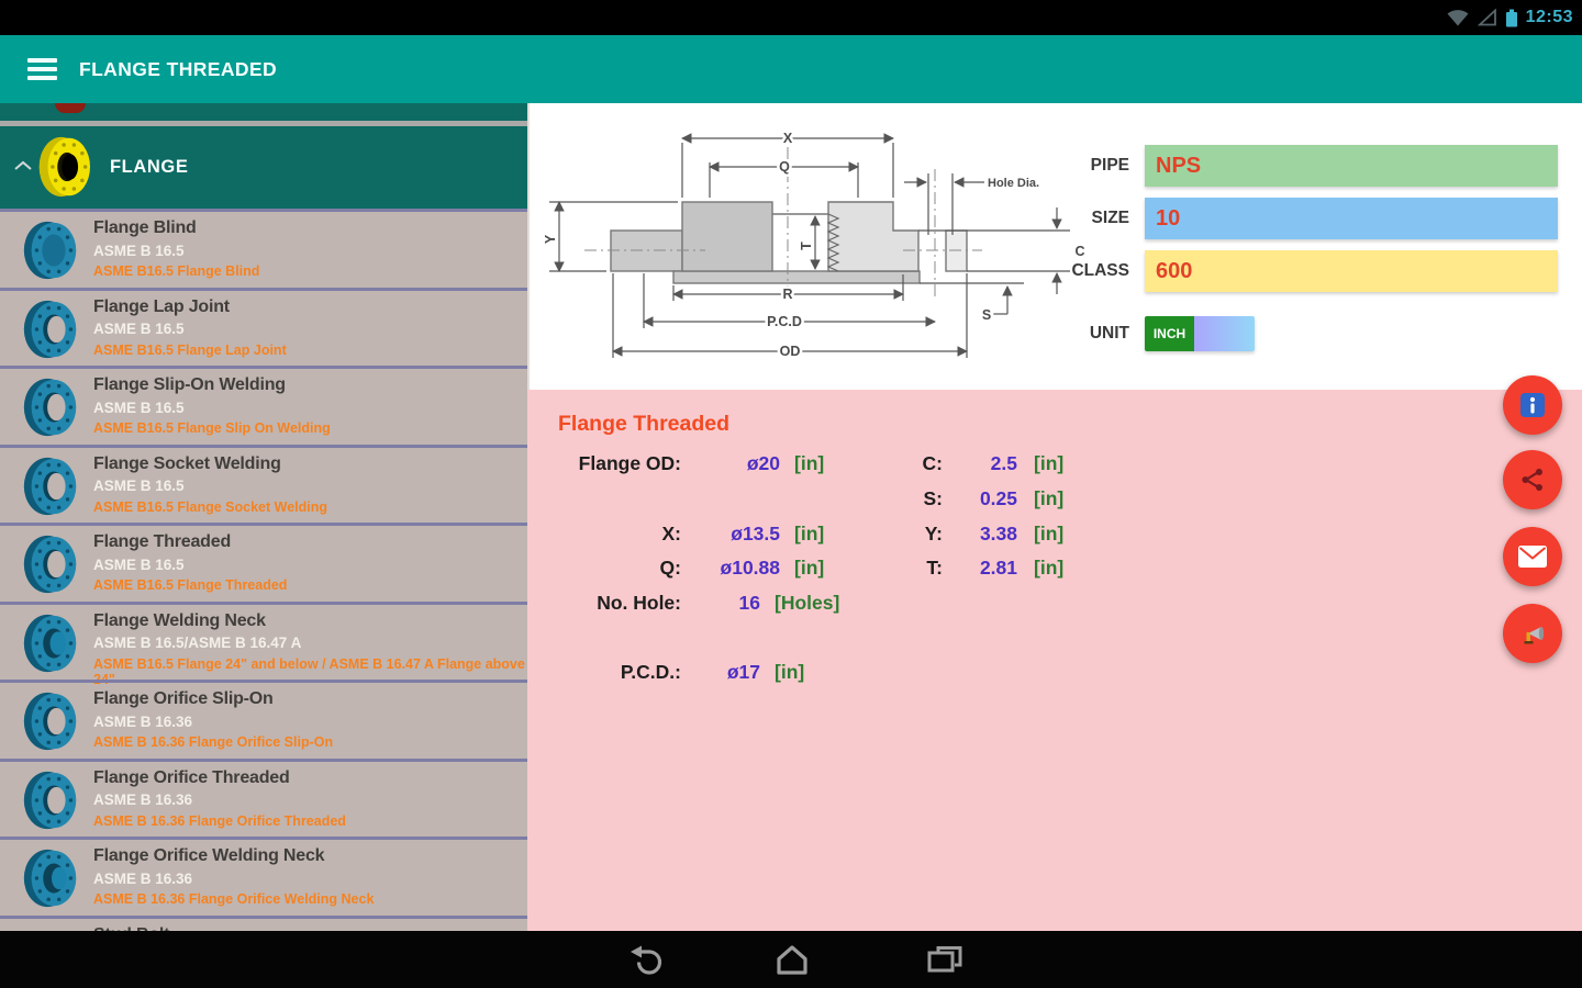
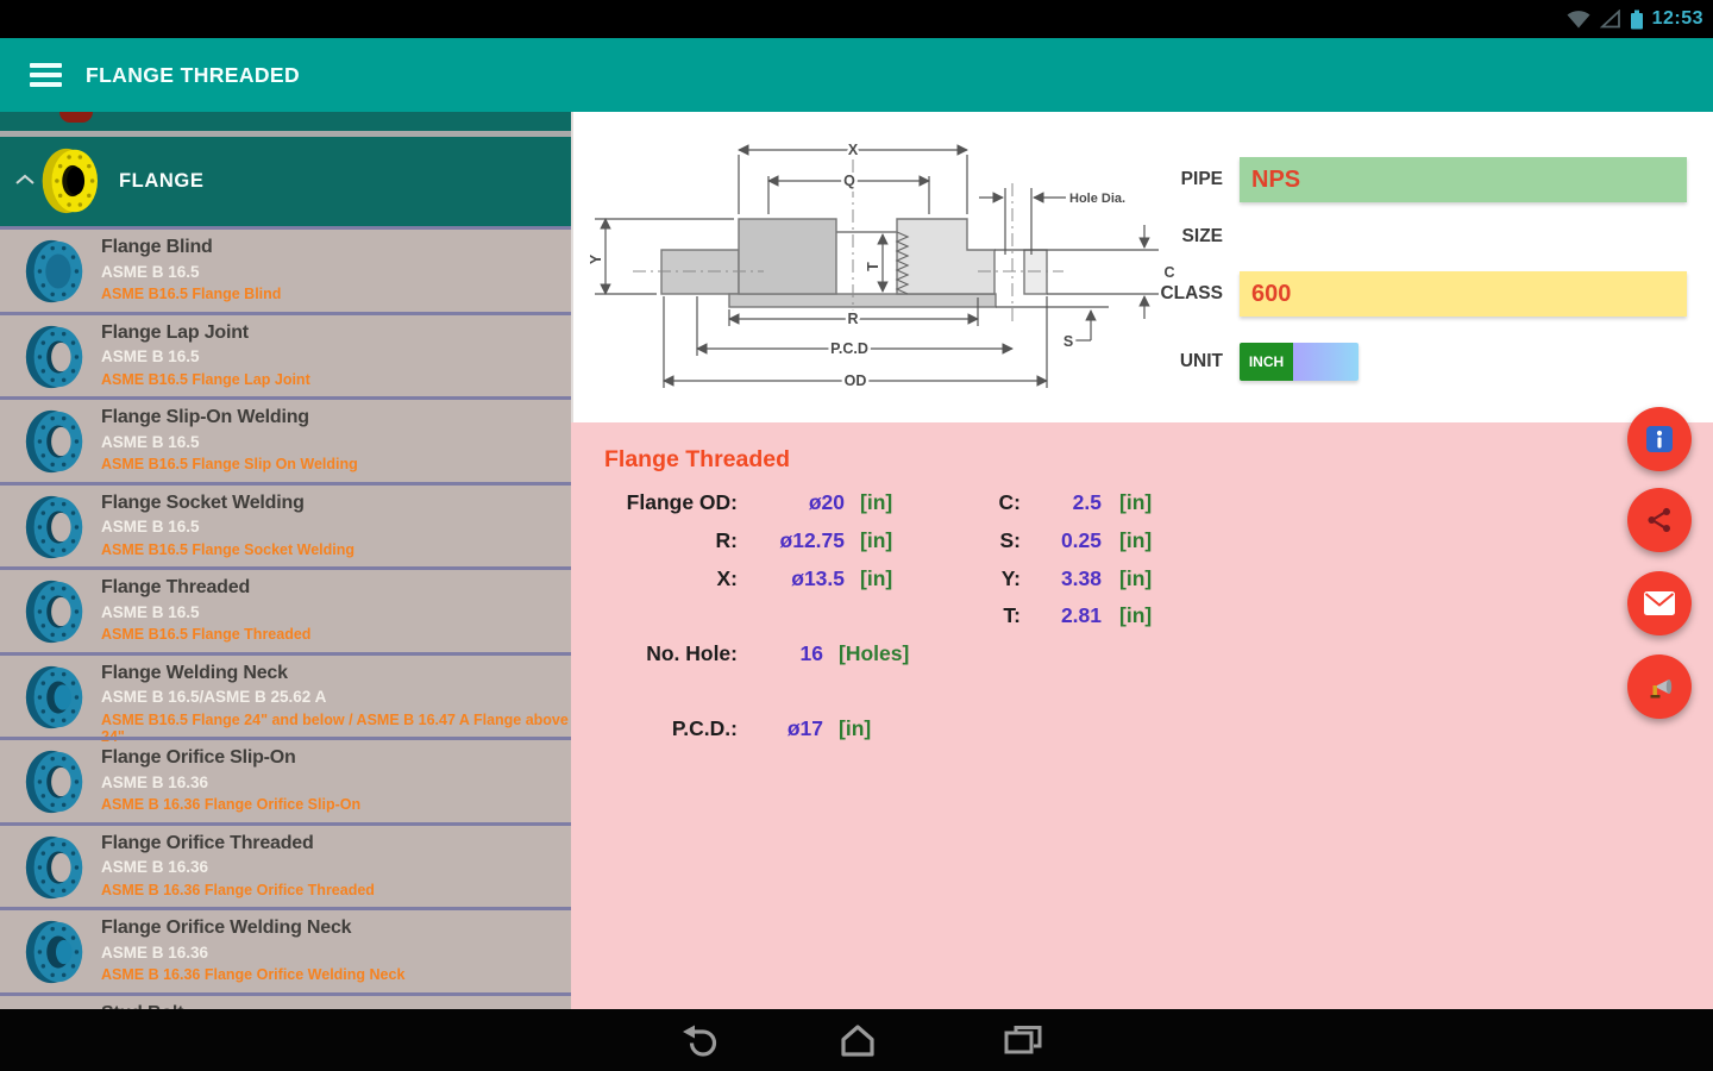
  12:53
  FLANGE THREADED
  FLANGE
  Flange Blind
  ASME B 16.5
  ASME B16.5 Flange Blind
  Flange Lap Joint
  ASME B 16.5
  ASME B16.5 Flange Lap Joint
  Flange Slip-On Welding
  ASME B 16.5
  ASME B16.5 Flange Slip On Welding
  Flange Socket Welding
  ASME B 16.5
  ASME B16.5 Flange Socket Welding
  Flange Threaded
  ASME B 16.5
  ASME B16.5 Flange Threaded
  Flange Welding Neck
- ASME B 16.5/ASME B 16.47 A
+ ASME B 16.5/ASME B 25.62 A
  ASME B16.5 Flange 24" and below / ASME B 16.47 A Flange above 24"
  Flange Orifice Slip-On
  ASME B 16.36
  ASME B 16.36 Flange Orifice Slip-On
  Flange Orifice Threaded
  ASME B 16.36
  ASME B 16.36 Flange Orifice Threaded
  Flange Orifice Welding Neck
  ASME B 16.36
  ASME B 16.36 Flange Orifice Welding Neck
  X
  Q
  Hole Dia.
  C
  S
  R
  P.C.D
  OD
  PIPE
  NPS
  SIZE
- 10
  CLASS
  600
  UNIT
  INCH
  Flange Threaded
  Flange OD: ø20 [in]
+ R: ø12.75 [in]
  X: ø13.5 [in]
- Q: ø10.88 [in]
  No. Hole: 16 [Holes]
  P.C.D.: ø17 [in]
  C: 2.5 [in]
  S: 0.25 [in]
  Y: 3.38 [in]
  T: 2.81 [in]
